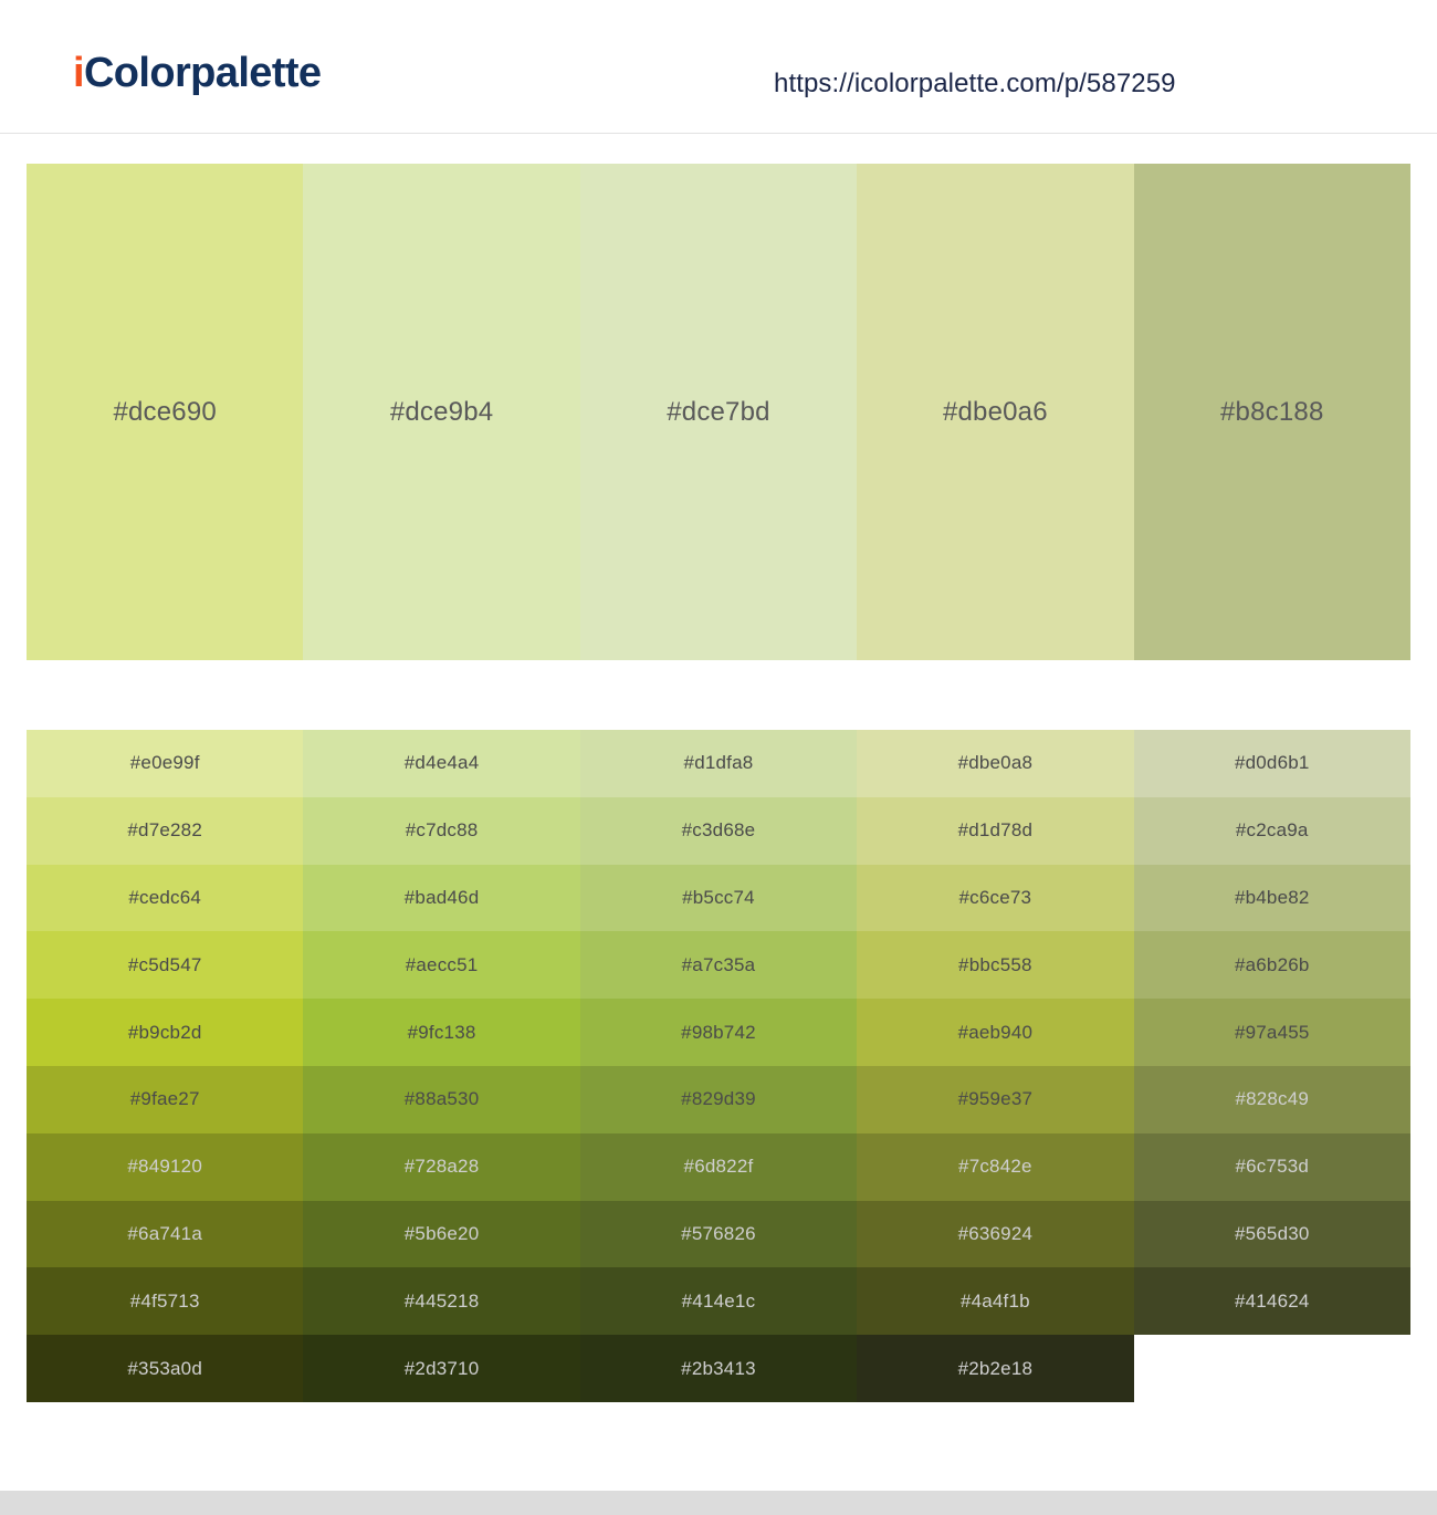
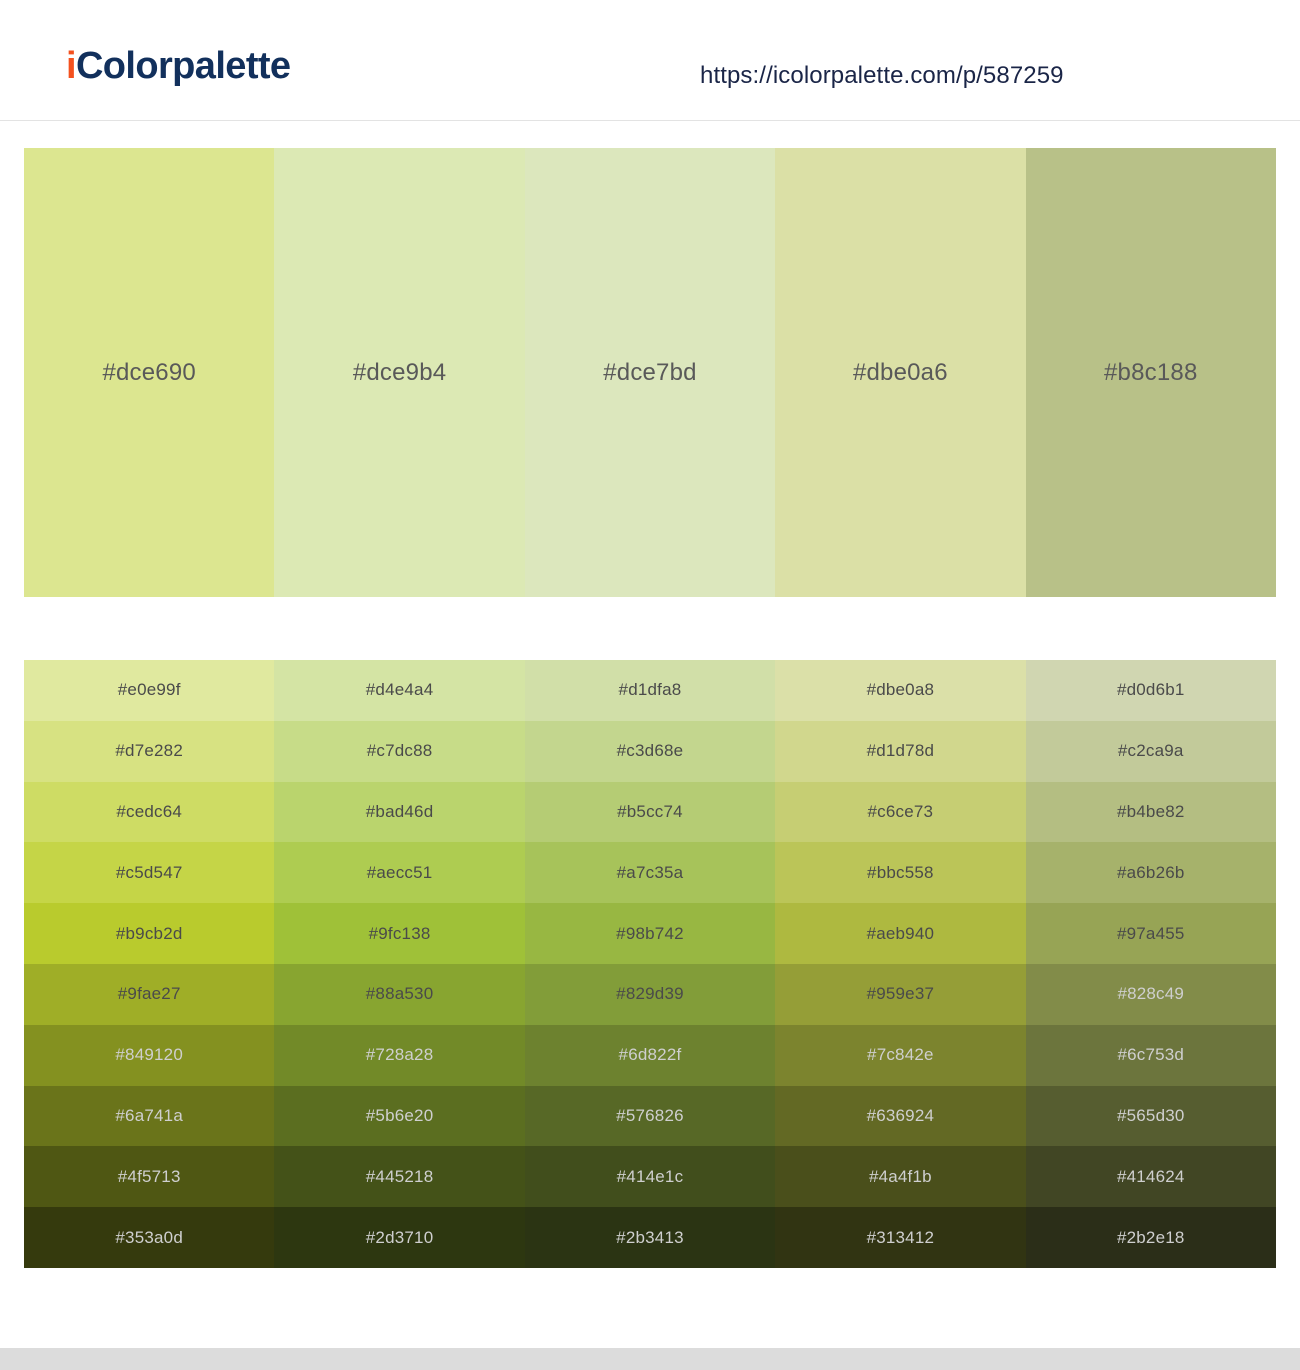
  iColorpalette
  https://icolorpalette.com/p/587259
  #dce690
  #dce9b4
  #dce7bd
  #dbe0a6
  #b8c188
  #e0e99f
  #d4e4a4
  #d1dfa8
  #dbe0a8
  #d0d6b1
  #d7e282
  #c7dc88
  #c3d68e
  #d1d78d
  #c2ca9a
  #cedc64
  #bad46d
  #b5cc74
  #c6ce73
  #b4be82
  #c5d547
  #aecc51
  #a7c35a
  #bbc558
  #a6b26b
  #b9cb2d
  #9fc138
  #98b742
  #aeb940
  #97a455
  #9fae27
  #88a530
  #829d39
  #959e37
  #828c49
  #849120
  #728a28
  #6d822f
  #7c842e
  #6c753d
  #6a741a
  #5b6e20
  #576826
  #636924
  #565d30
  #4f5713
  #445218
  #414e1c
  #4a4f1b
  #414624
  #353a0d
  #2d3710
  #2b3413
+ #313412
  #2b2e18
